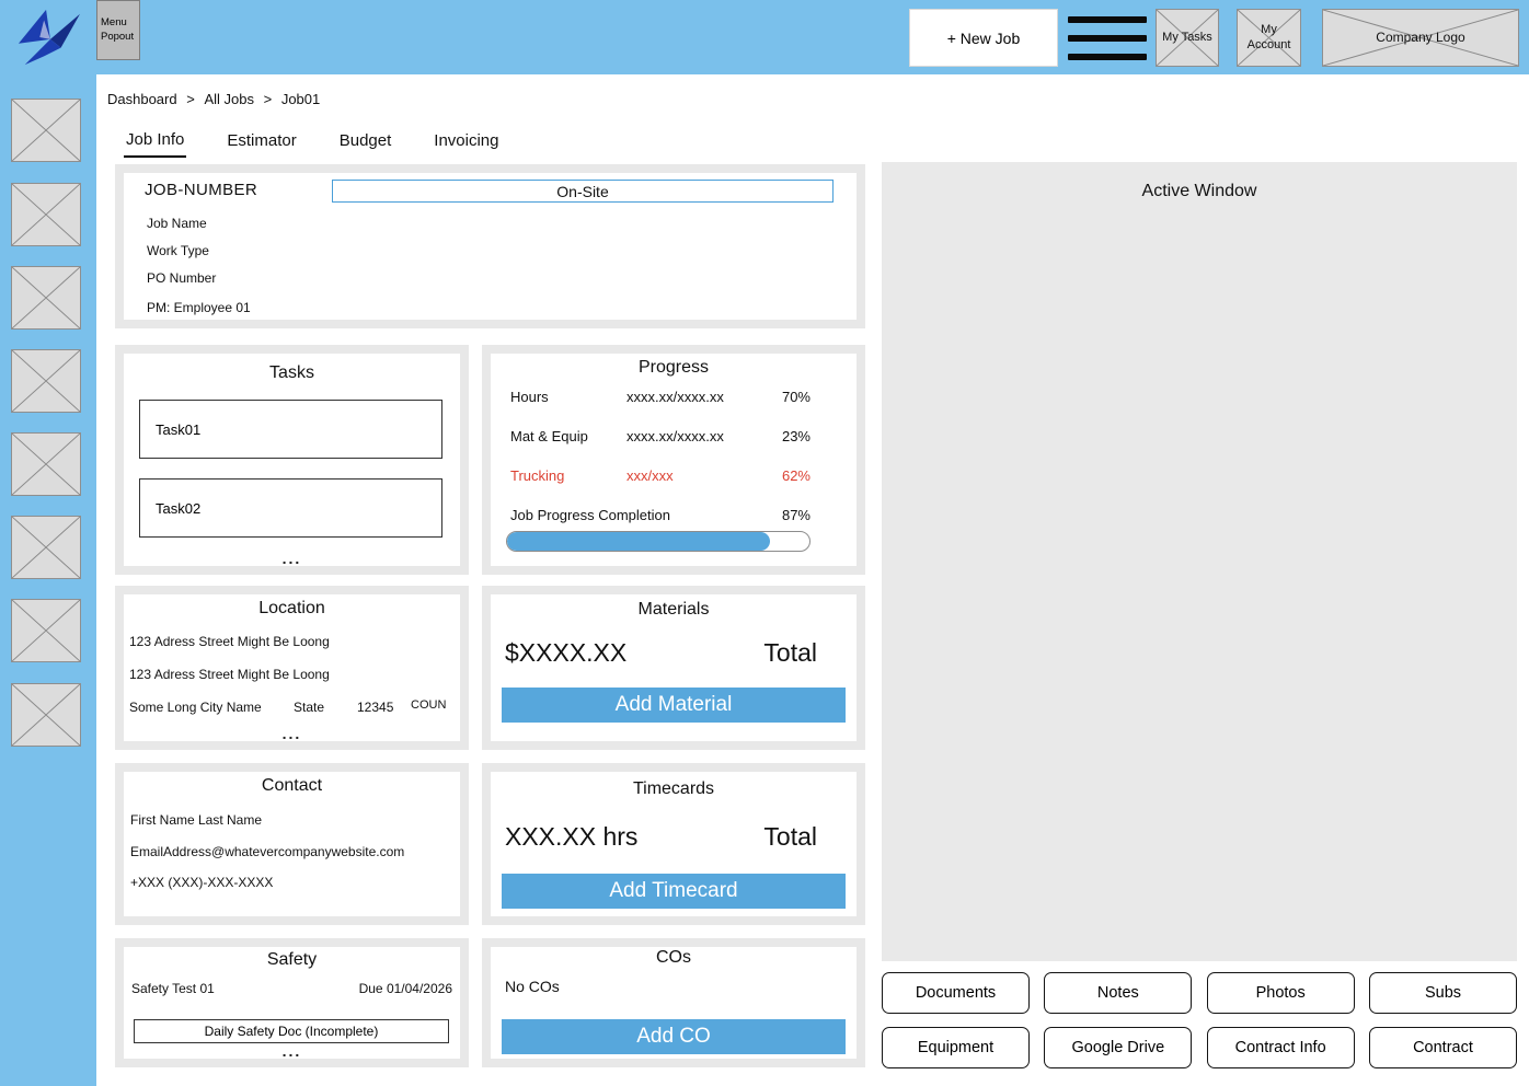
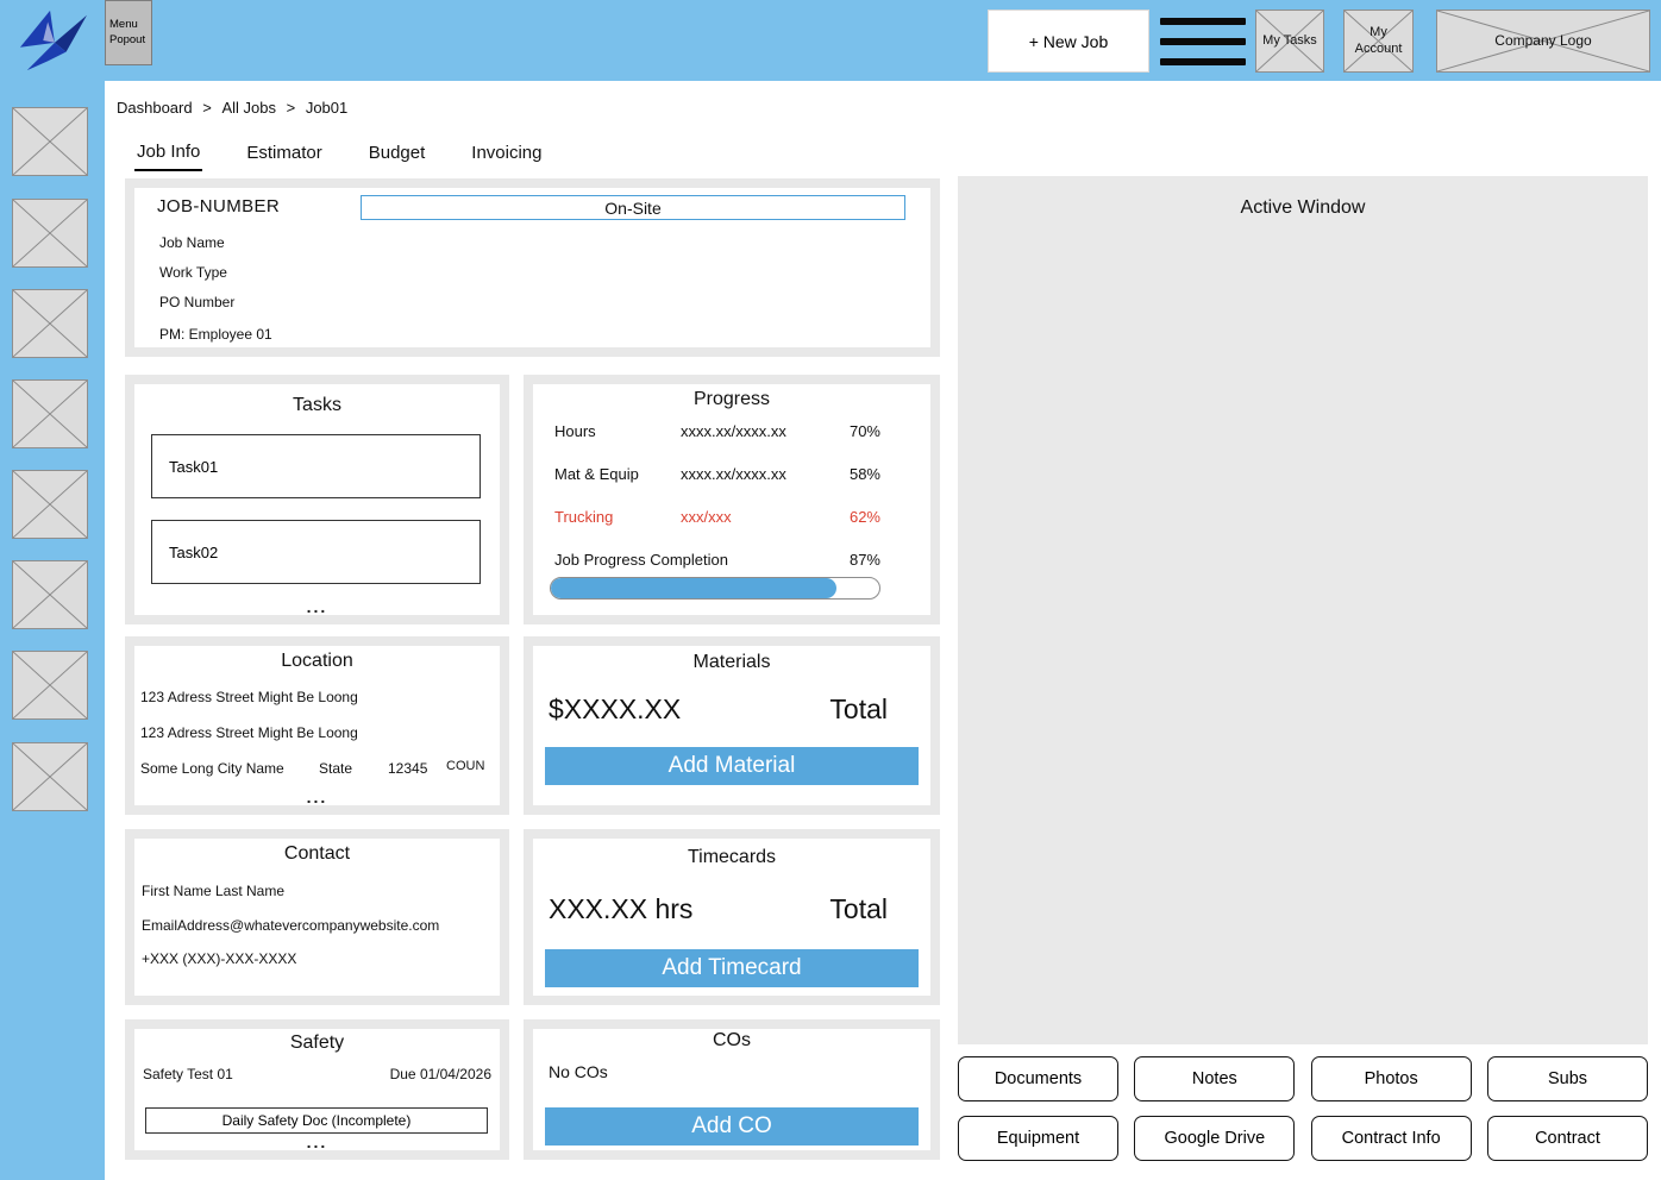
  Menu Popout
  + New Job
  My Tasks
  My Account
  Company Logo
  Dashboard > All Jobs > Job01
  Job Info
  Estimator
  Budget
  Invoicing
  JOB-NUMBER
  On-Site
  Job Name
  Work Type
  PO Number
  PM: Employee 01
  Tasks
  Task01
  Task02
  ...
  Progress
  Hours
  xxxx.xx/xxxx.xx
  70%
  Mat & Equip
  xxxx.xx/xxxx.xx
- 23%
+ 58%
  Trucking
  xxx/xxx
  62%
  Job Progress Completion
  87%
  Location
  123 Adress Street Might Be Loong
  123 Adress Street Might Be Loong
  Some Long City Name
  State
  12345
  COUN
  ...
  Materials
  $XXXX.XX
  Total
  Add Material
  Contact
  First Name Last Name
  EmailAddress@whatevercompanywebsite.com
  +XXX (XXX)-XXX-XXXX
  Timecards
  XXX.XX hrs
  Total
  Add Timecard
  Safety
  Safety Test 01
  Due 01/04/2026
  Daily Safety Doc (Incomplete)
  ...
  COs
  No COs
  Add CO
  Active Window
  Documents
  Notes
  Photos
  Subs
  Equipment
  Google Drive
  Contract Info
  Contract
